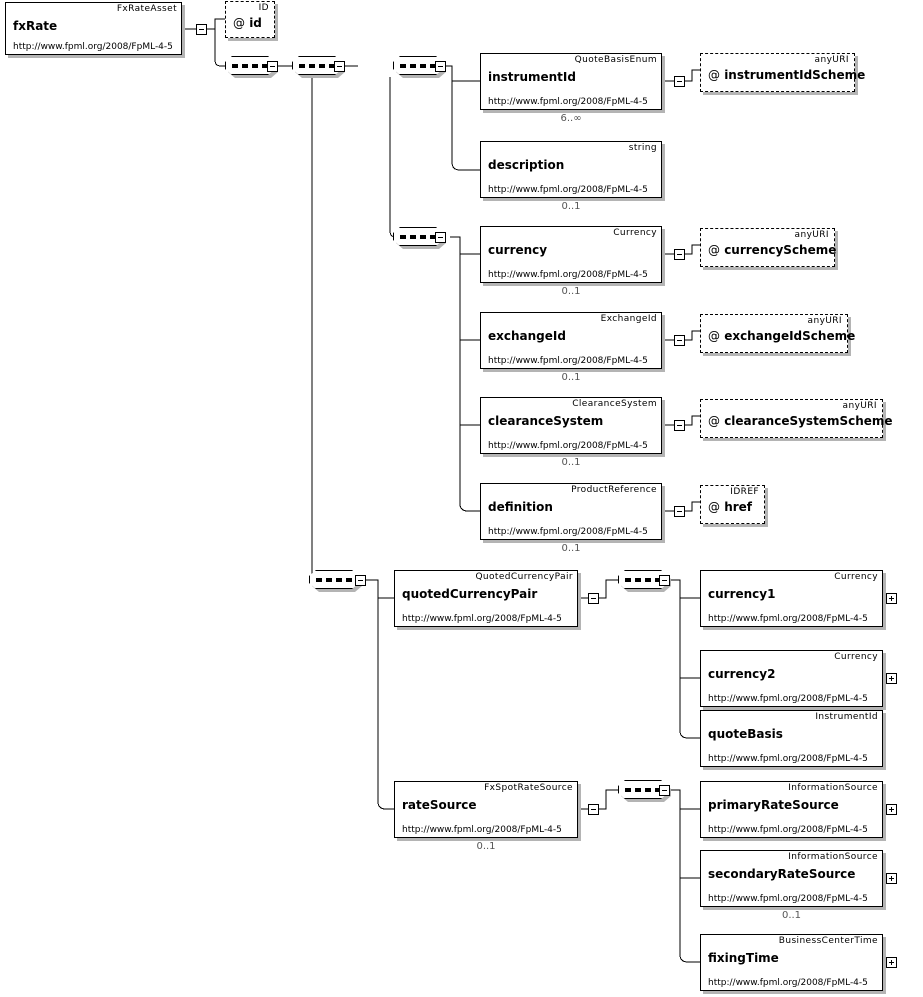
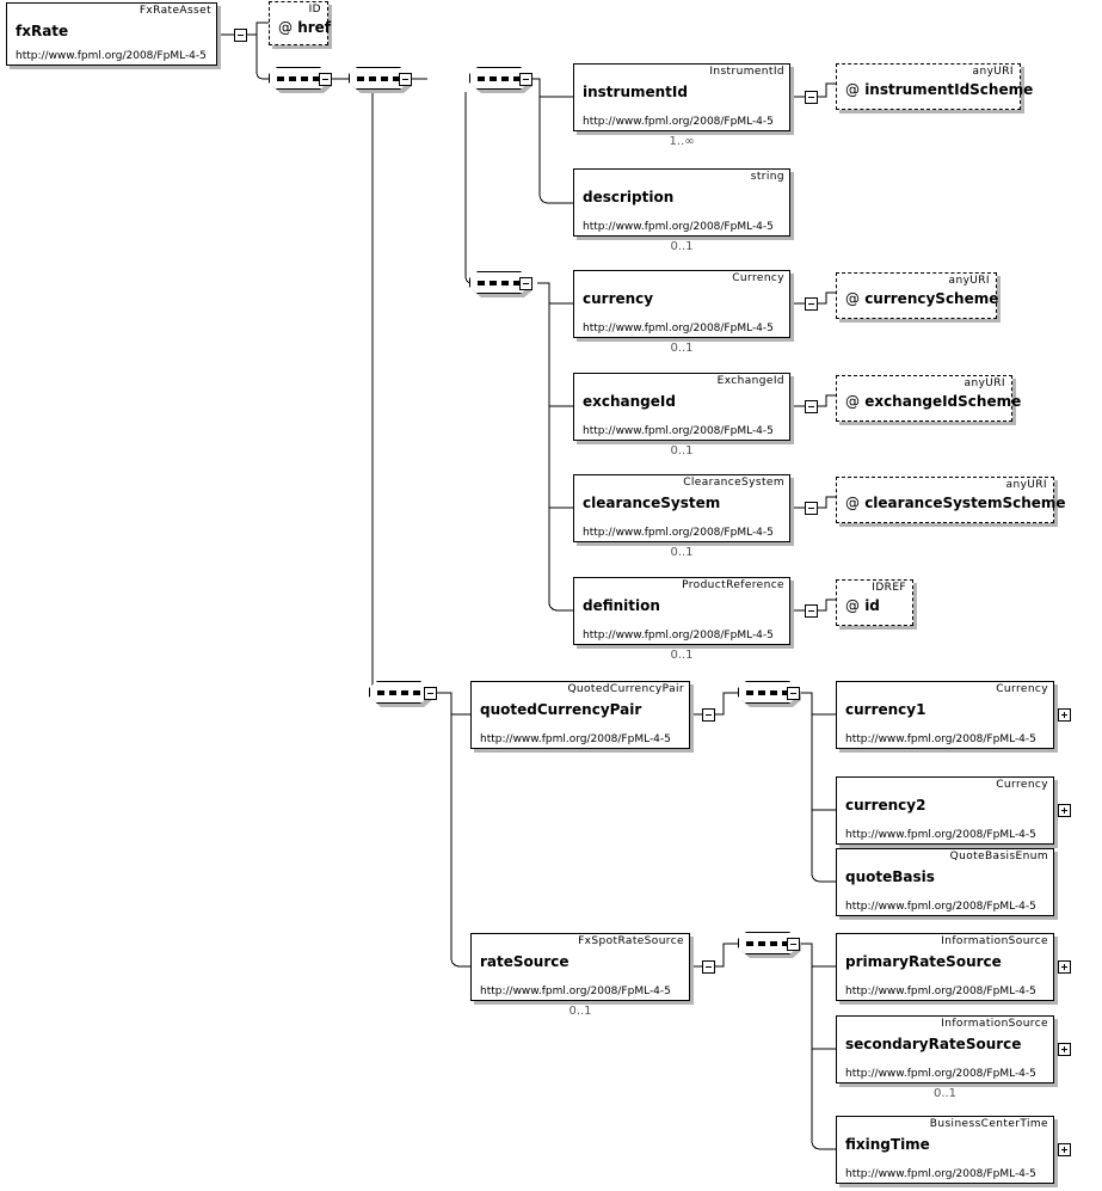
  FxRateAsset
  fxRate
  http://www.fpml.org/2008/FpML-4-5
  ID
- @ id
+ @ href
- QuoteBasisEnum
+ InstrumentId
  instrumentId
  http://www.fpml.org/2008/FpML-4-5
- 6..∞
+ 1..∞
  anyURI
  @ instrumentIdScheme
  string
  description
  http://www.fpml.org/2008/FpML-4-5
  0..1
  Currency
  currency
  http://www.fpml.org/2008/FpML-4-5
  0..1
  anyURI
  @ currencyScheme
  ExchangeId
  exchangeId
  http://www.fpml.org/2008/FpML-4-5
  0..1
  anyURI
  @ exchangeIdScheme
  ClearanceSystem
  clearanceSystem
  http://www.fpml.org/2008/FpML-4-5
  0..1
  anyURI
  @ clearanceSystemScheme
  ProductReference
  definition
  http://www.fpml.org/2008/FpML-4-5
  0..1
  IDREF
- @ href
+ @ id
  QuotedCurrencyPair
  quotedCurrencyPair
  http://www.fpml.org/2008/FpML-4-5
  Currency
  currency1
  http://www.fpml.org/2008/FpML-4-5
  Currency
  currency2
  http://www.fpml.org/2008/FpML-4-5
- InstrumentId
+ QuoteBasisEnum
  quoteBasis
  http://www.fpml.org/2008/FpML-4-5
  FxSpotRateSource
  rateSource
  http://www.fpml.org/2008/FpML-4-5
  0..1
  InformationSource
  primaryRateSource
  http://www.fpml.org/2008/FpML-4-5
  InformationSource
  secondaryRateSource
  http://www.fpml.org/2008/FpML-4-5
  0..1
  BusinessCenterTime
  fixingTime
  http://www.fpml.org/2008/FpML-4-5
